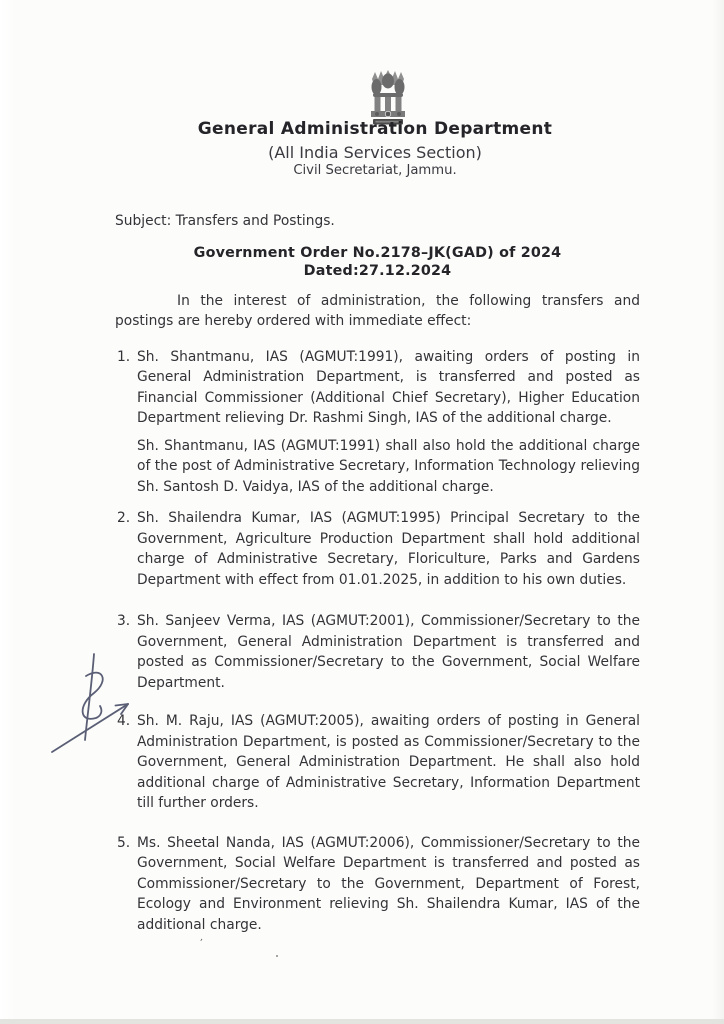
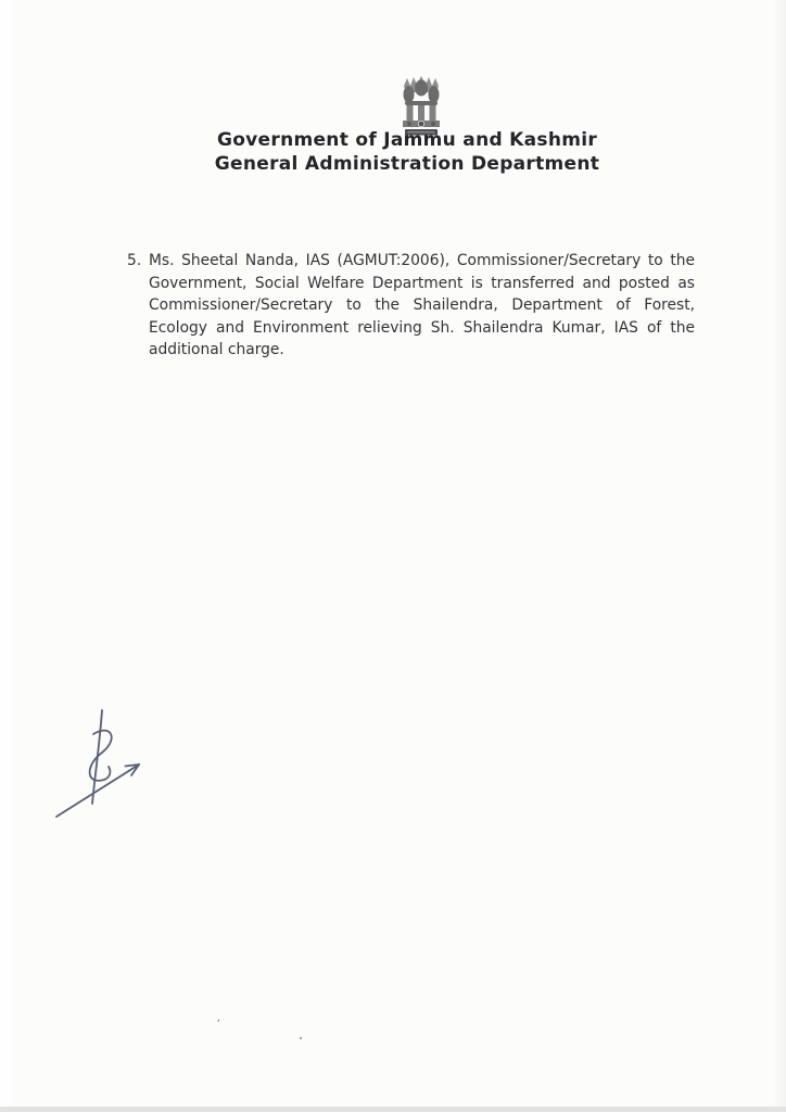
+ Government of Jammu and Kashmir
  General Administration Department
- (All India Services Section)
- Civil Secretariat, Jammu.
- Subject: Transfers and Postings.
- Government Order No.2178–JK(GAD) of 2024
- Dated:27.12.2024
- In the interest of administration, the following transfers and postings are hereby ordered with immediate effect:
- 1.
- Sh. Shantmanu, IAS (AGMUT:1991), awaiting orders of posting in General Administration Department, is transferred and posted as Financial Commissioner (Additional Chief Secretary), Higher Education Department relieving Dr. Rashmi Singh, IAS of the additional charge.
- Sh. Shantmanu, IAS (AGMUT:1991) shall also hold the additional charge of the post of Administrative Secretary, Information Technology relieving Sh. Santosh D. Vaidya, IAS of the additional charge.
- 2.
- Sh. Shailendra Kumar, IAS (AGMUT:1995) Principal Secretary to the Government, Agriculture Production Department shall hold additional charge of Administrative Secretary, Floriculture, Parks and Gardens Department with effect from 01.01.2025, in addition to his own duties.
- 3.
- Sh. Sanjeev Verma, IAS (AGMUT:2001), Commissioner/Secretary to the Government, General Administration Department is transferred and posted as Commissioner/Secretary to the Government, Social Welfare Department.
- 4.
- Sh. M. Raju, IAS (AGMUT:2005), awaiting orders of posting in General Administration Department, is posted as Commissioner/Secretary to the Government, General Administration Department. He shall also hold additional charge of Administrative Secretary, Information Department till further orders.
  5.
- Ms. Sheetal Nanda, IAS (AGMUT:2006), Commissioner/Secretary to the Government, Social Welfare Department is transferred and posted as Commissioner/Secretary to the Government, Department of Forest, Ecology and Environment relieving Sh. Shailendra Kumar, IAS of the additional charge.
+ Ms. Sheetal Nanda, IAS (AGMUT:2006), Commissioner/Secretary to the Government, Social Welfare Department is transferred and posted as Commissioner/Secretary to the Shailendra, Department of Forest, Ecology and Environment relieving Sh. Shailendra Kumar, IAS of the additional charge.
